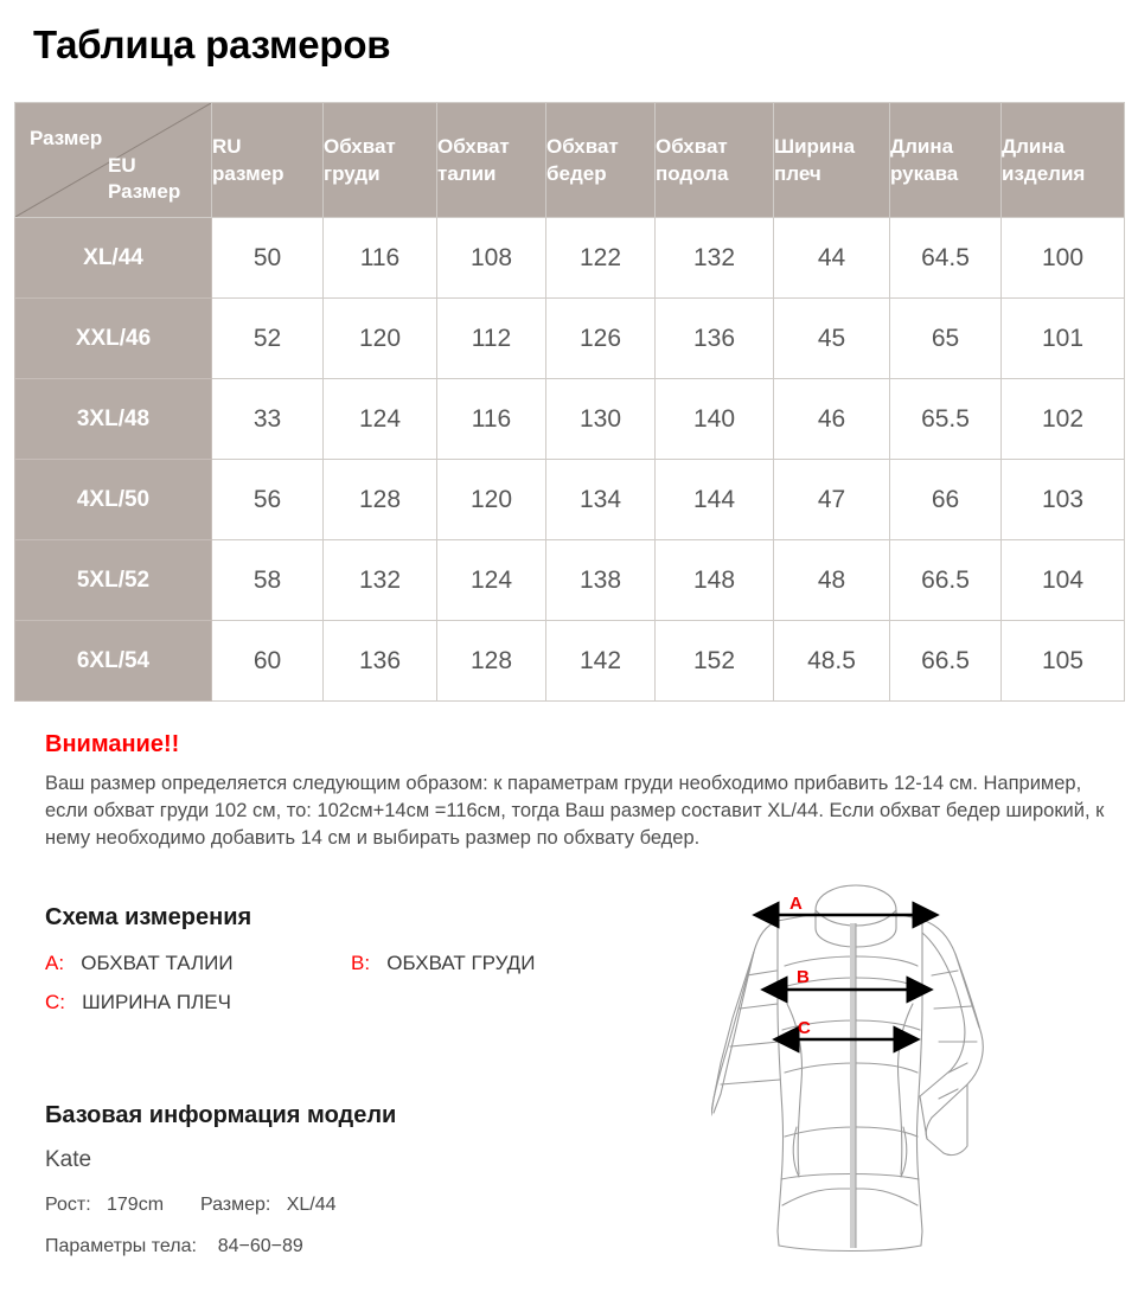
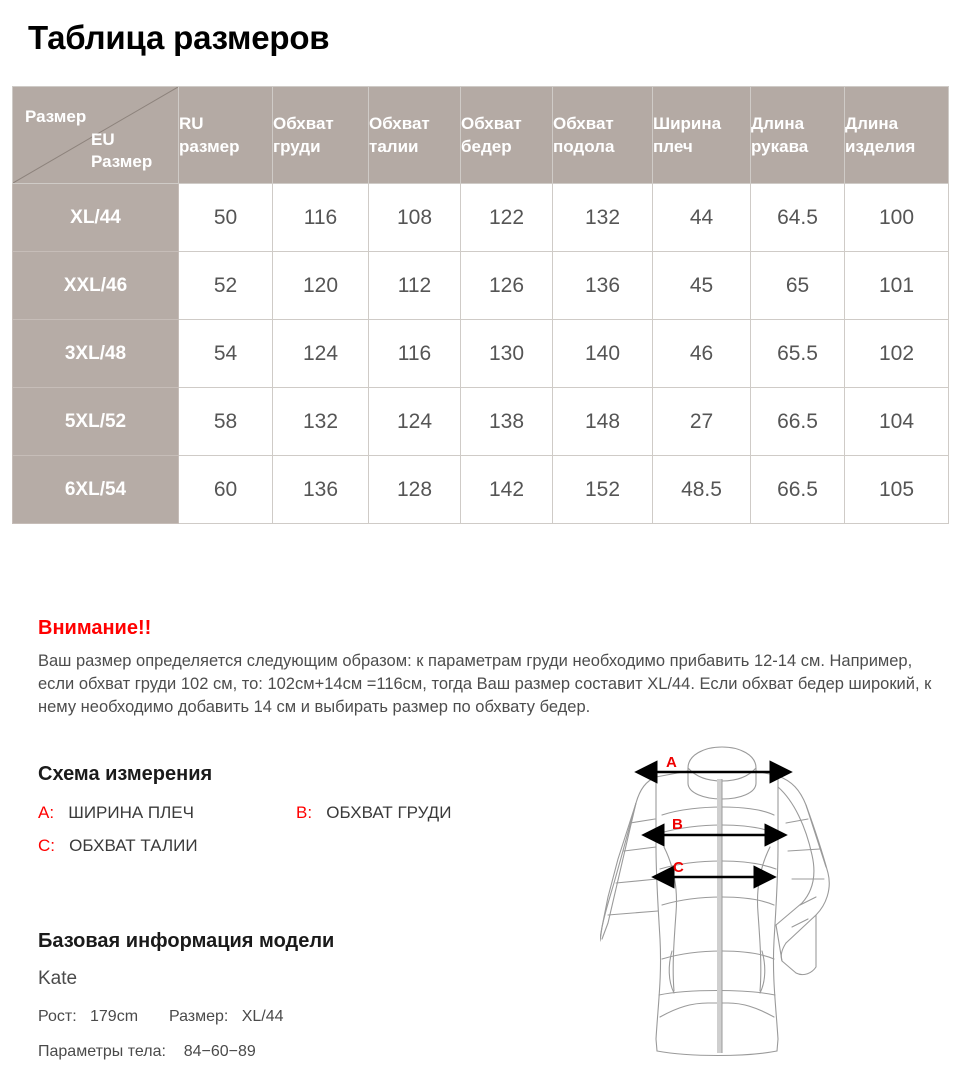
  Таблица размеров
  Размер EU Размер	RU размер	Обхват груди	Обхват талии	Обхват бедер	Обхват подола	Ширина плеч	Длина рукава	Длина изделия
  XL/44	50	116	108	122	132	44	64.5	100
  XXL/46	52	120	112	126	136	45	65	101
- 3XL/48	33	124	116	130	140	46	65.5	102
+ 3XL/48	54	124	116	130	140	46	65.5	102
- 4XL/50	56	128	120	134	144	47	66	103
- 5XL/52	58	132	124	138	148	48	66.5	104
+ 5XL/52	58	132	124	138	148	27	66.5	104
  6XL/54	60	136	128	142	152	48.5	66.5	105
  Внимание!!
  Ваш размер определяется следующим образом: к параметрам груди необходимо прибавить 12-14 см. Например, если обхват груди 102 см, то: 102см+14см =116см, тогда Ваш размер составит XL/44. Если обхват бедер широкий, к нему необходимо добавить 14 см и выбирать размер по обхвату бедер.
  Схема измерения
- A: ОБХВАТ ТАЛИИ
+ A: ШИРИНА ПЛЕЧ
  B: ОБХВАТ ГРУДИ
- C: ШИРИНА ПЛЕЧ
+ C: ОБХВАТ ТАЛИИ
  Базовая информация модели
  Kate
  Рост: 179cm Размер: XL/44
  Параметры тела: 84−60−89
  A
  B
  C
